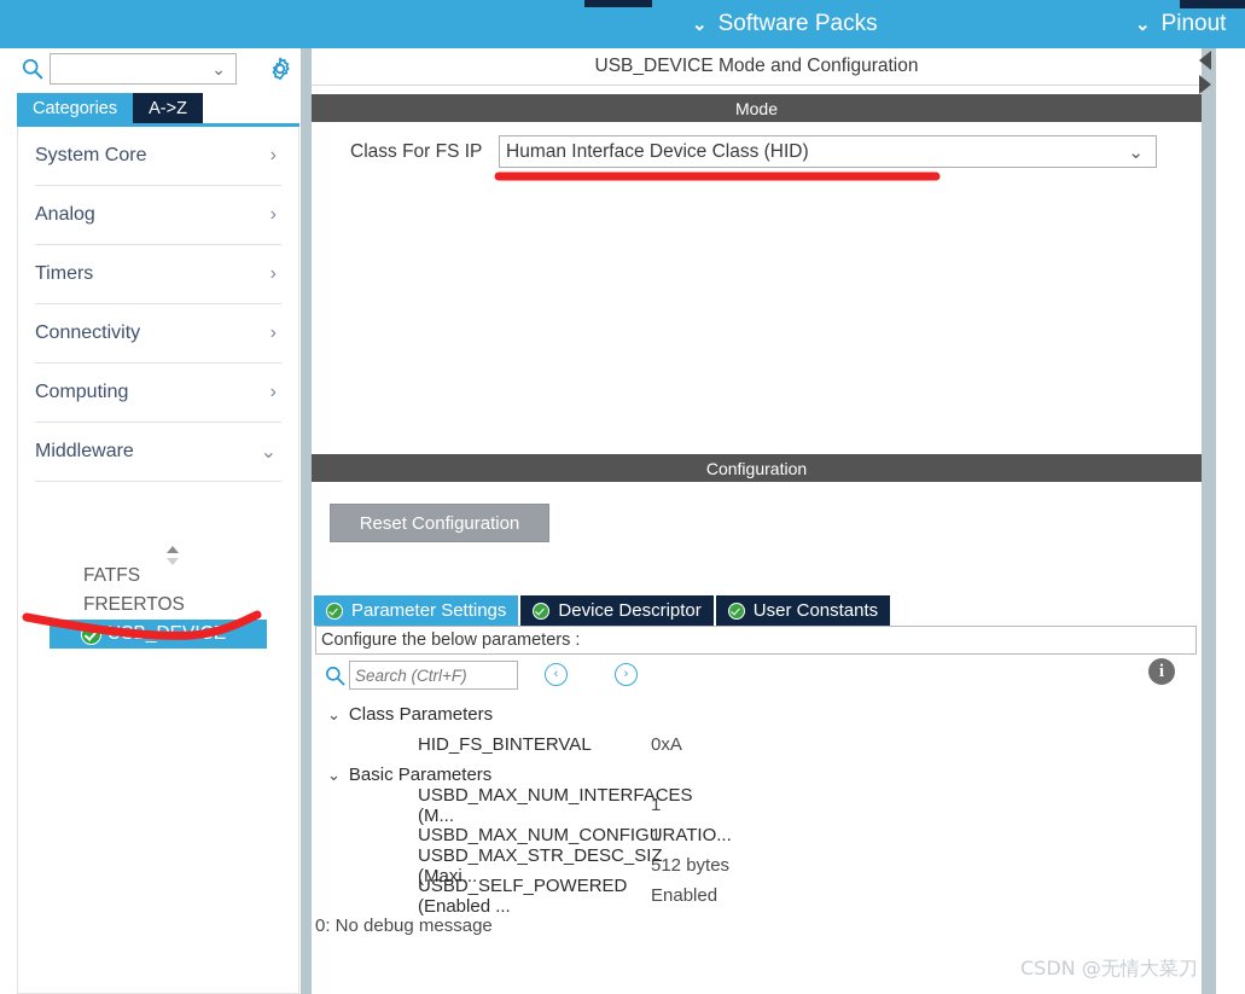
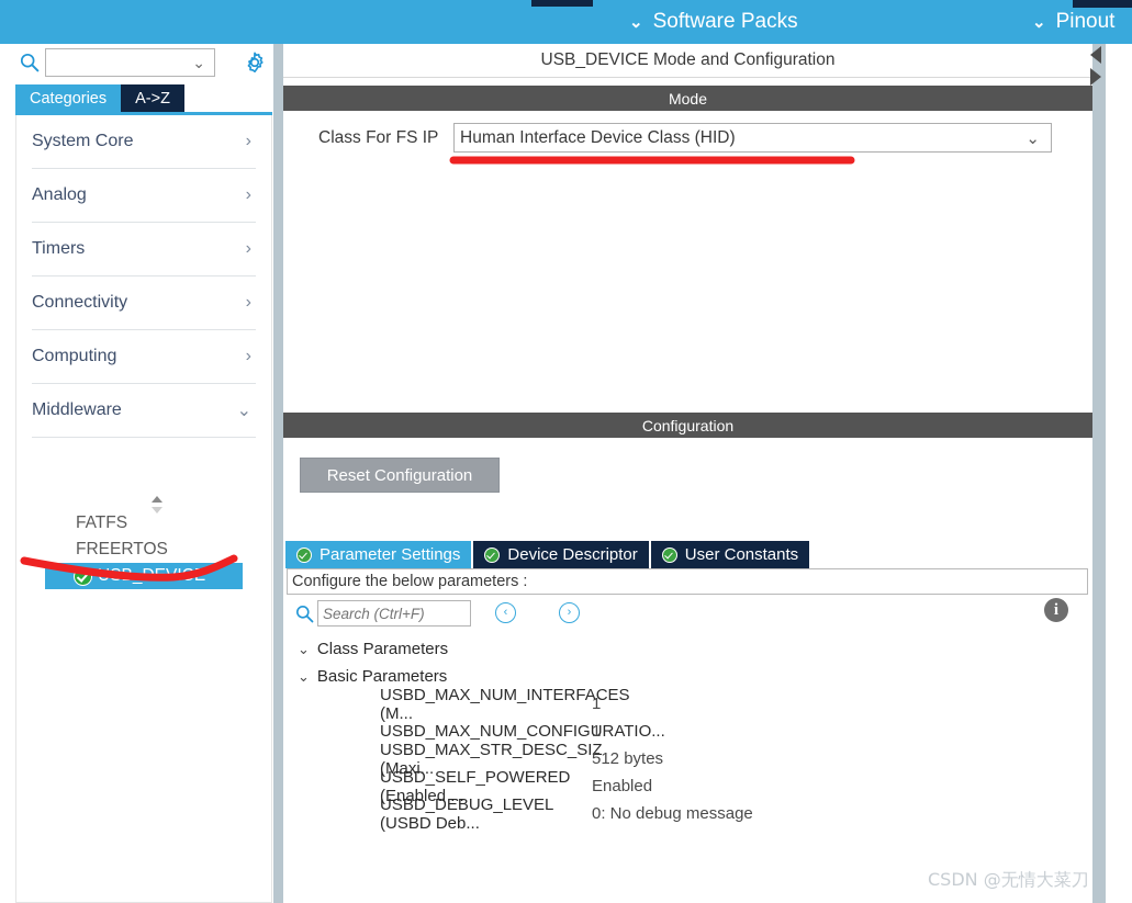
  ⌄
  Software Packs
  ⌄
  Pinout
  ⌄
  Categories
  A->Z
  System Core
  ›
  Analog
  ›
  Timers
  ›
  Connectivity
  ›
  Computing
  ›
  Middleware
  ⌄
  FATFS
  FREERTOS
  USB_DEVICE Mode and Configuration
  Mode
  Class For FS IP
  Human Interface Device Class (HID)
  ⌄
  Configuration
  Reset Configuration
  Parameter Settings
  Device Descriptor
  User Constants
  Configure the below parameters :
  Search (Ctrl+F)
  ‹
  ›
  i
  ⌄
  Class Parameters
- HID_FS_BINTERVAL
- 0xA
  ⌄
  Basic Parameters
  USBD_MAX_NUM_INTERFACES (M...
  1
  USBD_MAX_NUM_CONFIGURATIO...
  1
  USBD_MAX_STR_DESC_SIZ (Maxi...
  512 bytes
  USBD_SELF_POWERED (Enabled ...
  Enabled
+ USBD_DEBUG_LEVEL (USBD Deb...
  0: No debug message
  CSDN @无情大菜刀
